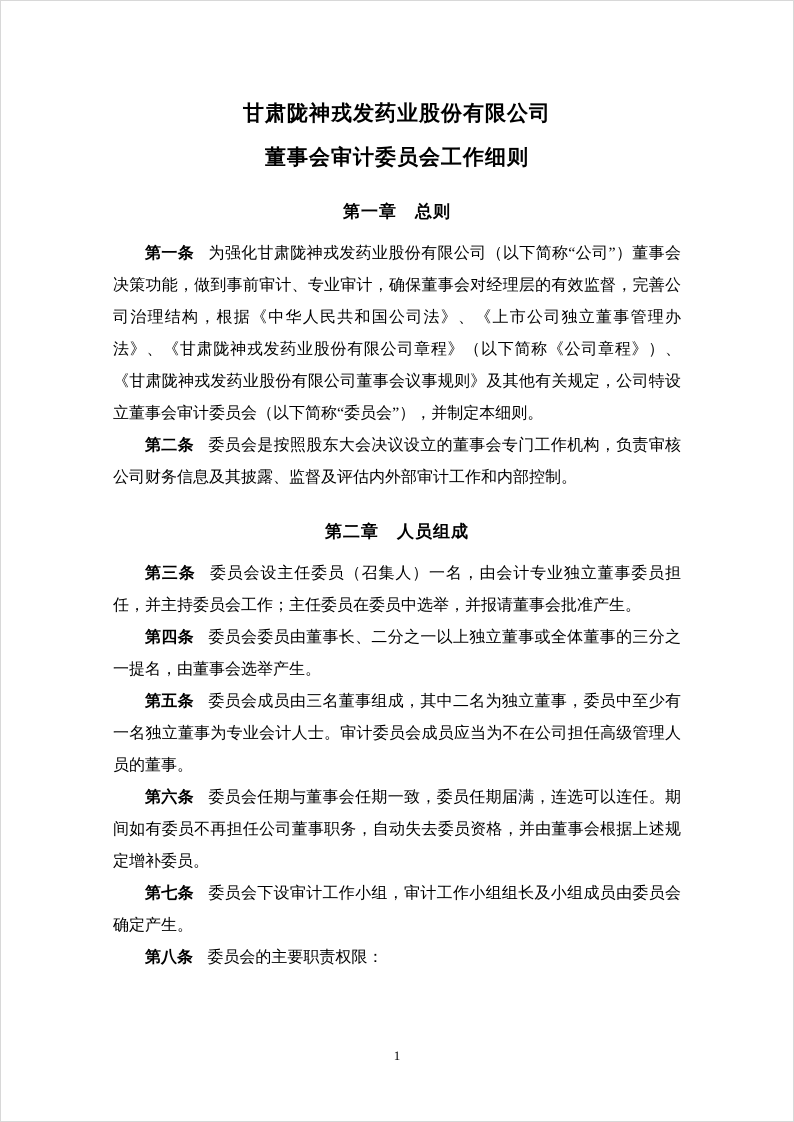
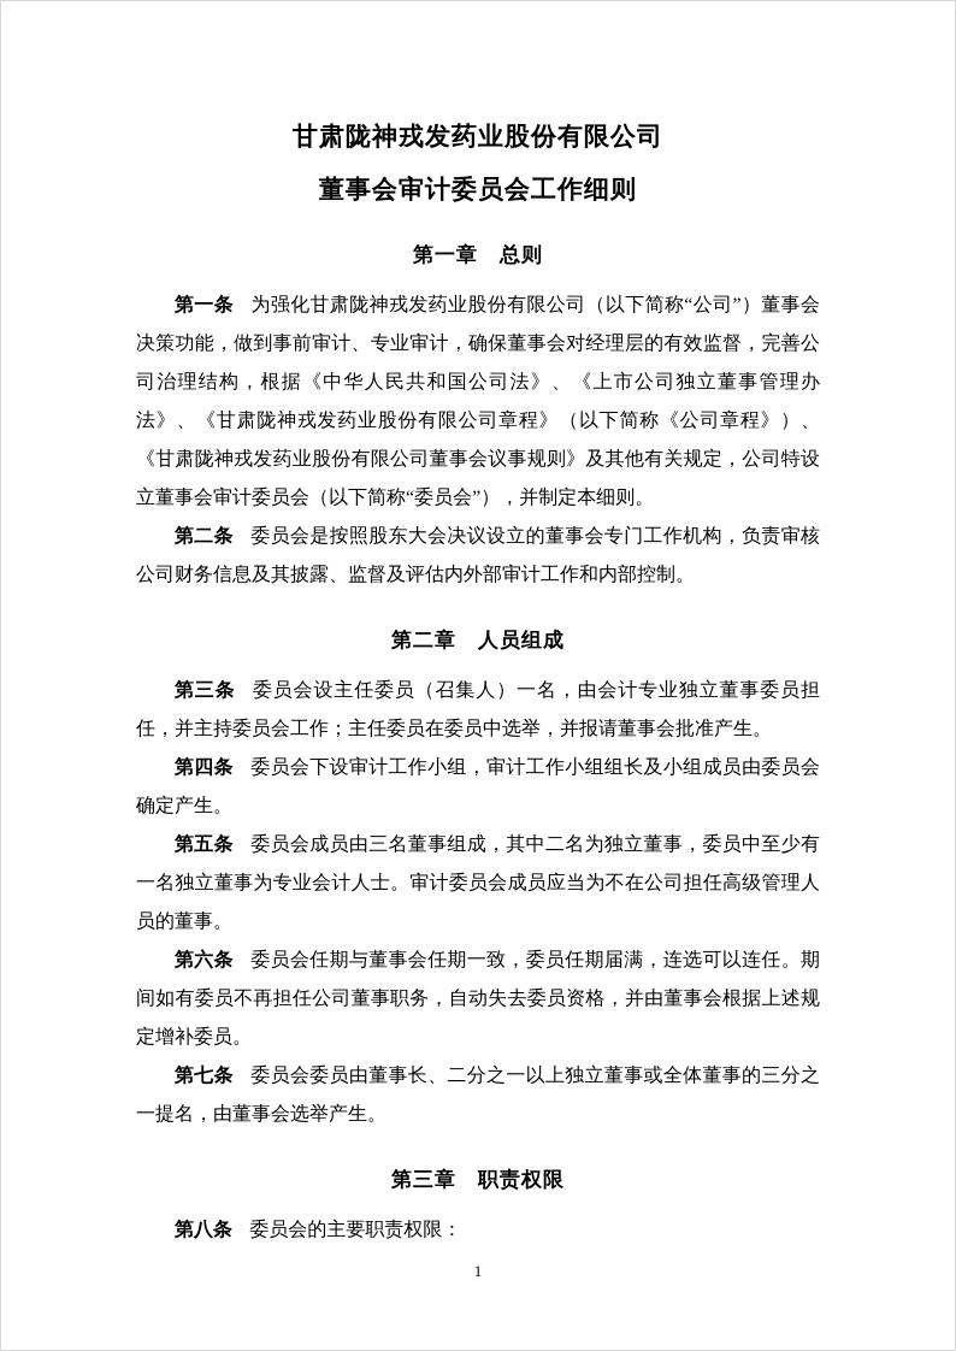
  甘肃陇神戎发药业股份有限公司
  董事会审计委员会工作细则
  第一章 总则
  第一条 为强化甘肃陇神戎发药业股份有限公司（以下简称“公司”）董事会决策功能，做到事前审计、专业审计，确保董事会对经理层的有效监督，完善公司治理结构，根据《中华人民共和国公司法》、《上市公司独立董事管理办法》、《甘肃陇神戎发药业股份有限公司章程》（以下简称《公司章程》）、《甘肃陇神戎发药业股份有限公司董事会议事规则》及其他有关规定，公司特设立董事会审计委员会（以下简称“委员会”），并制定本细则。
  第二条 委员会是按照股东大会决议设立的董事会专门工作机构，负责审核公司财务信息及其披露、监督及评估内外部审计工作和内部控制。
  第二章 人员组成
  第三条 委员会设主任委员（召集人）一名，由会计专业独立董事委员担任，并主持委员会工作；主任委员在委员中选举，并报请董事会批准产生。
- 第四条 委员会委员由董事长、二分之一以上独立董事或全体董事的三分之一提名，由董事会选举产生。
+ 第四条 委员会下设审计工作小组，审计工作小组组长及小组成员由委员会确定产生。
  第五条 委员会成员由三名董事组成，其中二名为独立董事，委员中至少有一名独立董事为专业会计人士。审计委员会成员应当为不在公司担任高级管理人员的董事。
  第六条 委员会任期与董事会任期一致，委员任期届满，连选可以连任。期间如有委员不再担任公司董事职务，自动失去委员资格，并由董事会根据上述规定增补委员。
- 第七条 委员会下设审计工作小组，审计工作小组组长及小组成员由委员会确定产生。
+ 第七条 委员会委员由董事长、二分之一以上独立董事或全体董事的三分之一提名，由董事会选举产生。
+ 第三章 职责权限
  第八条 委员会的主要职责权限：
  1
